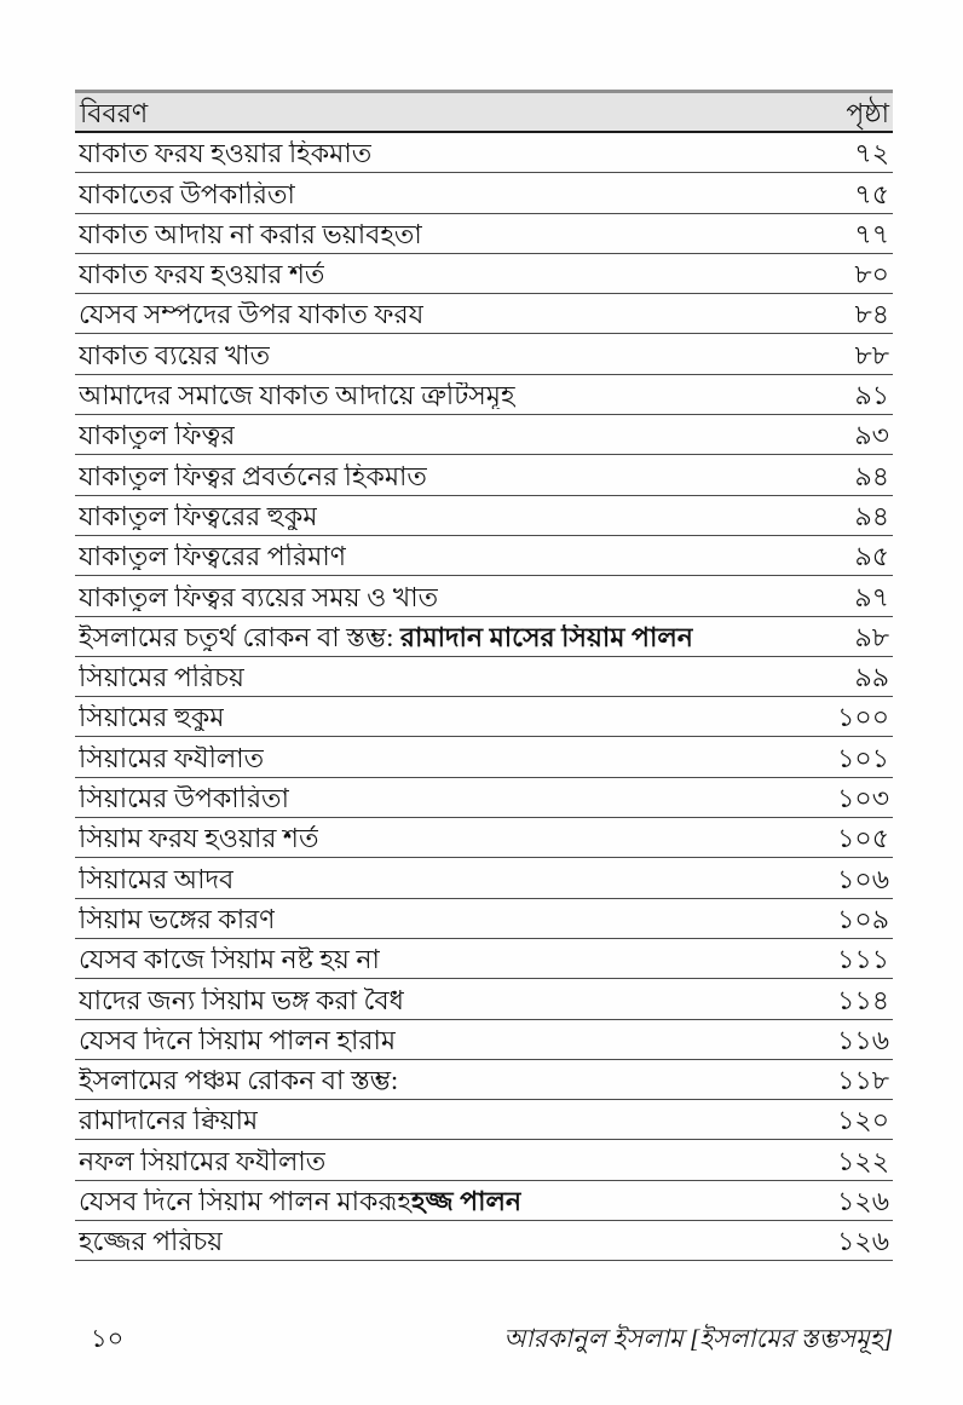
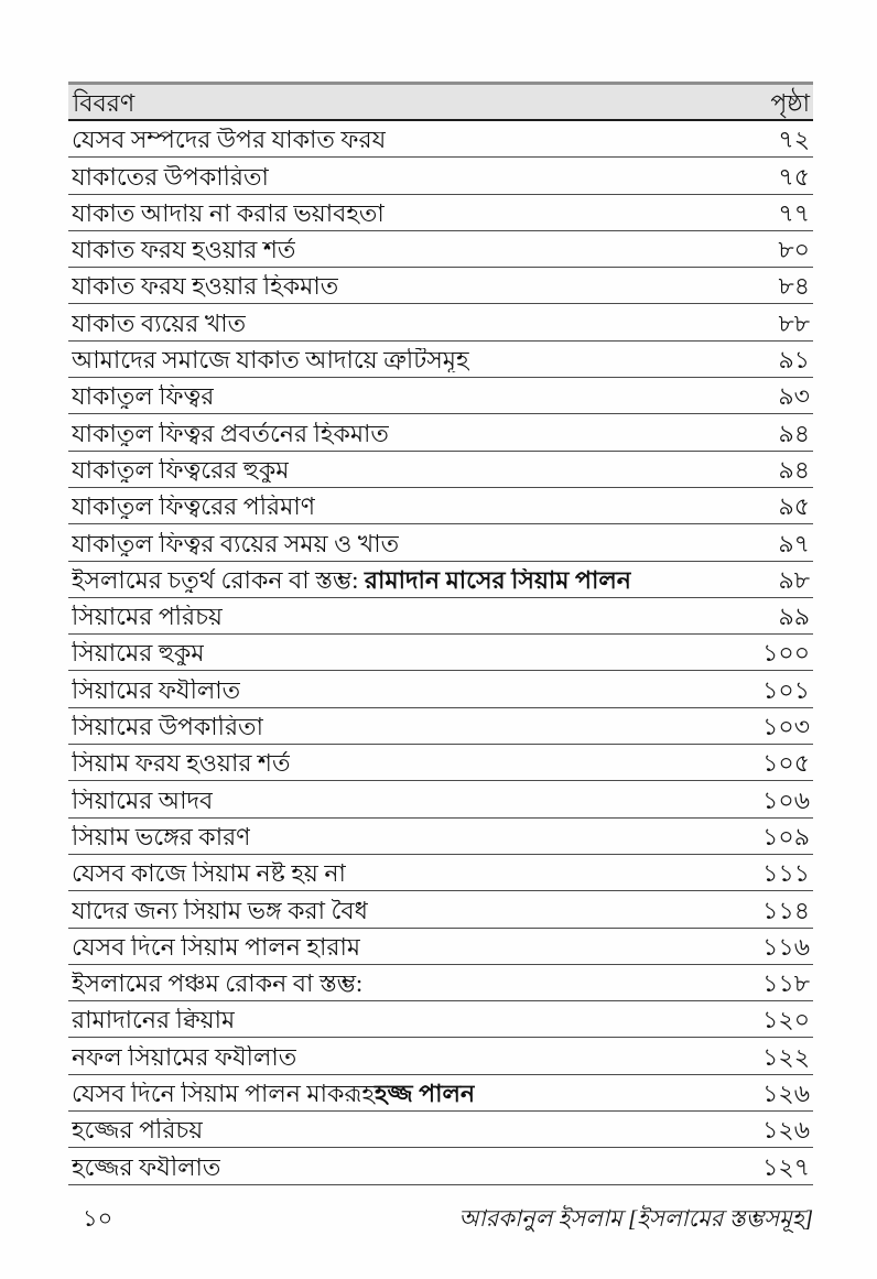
  বিবরণ
  পৃষ্ঠা
- যাকাত ফরয হওয়ার হিকমাত
+ যেসব সম্পদের উপর যাকাত ফরয
  ৭২
  যাকাতের উপকারিতা
  ৭৫
  যাকাত আদায় না করার ভয়াবহতা
  ৭৭
  যাকাত ফরয হওয়ার শর্ত
  ৮০
- যেসব সম্পদের উপর যাকাত ফরয
+ যাকাত ফরয হওয়ার হিকমাত
  ৮৪
  যাকাত ব্যয়ের খাত
  ৮৮
  আমাদের সমাজে যাকাত আদায়ে ত্রুটিসমূহ
  ৯১
  যাকাতুল ফিত্বর
  ৯৩
  যাকাতুল ফিত্বর প্রবর্তনের হিকমাত
  ৯৪
  যাকাতুল ফিত্বরের হুকুম
  ৯৪
  যাকাতুল ফিত্বরের পরিমাণ
  ৯৫
  যাকাতুল ফিত্বর ব্যয়ের সময় ও খাত
  ৯৭
  ইসলামের চতুর্থ রোকন বা স্তম্ভ: রামাদান মাসের সিয়াম পালন
  ৯৮
  সিয়ামের পরিচয়
  ৯৯
  সিয়ামের হুকুম
  ১০০
  সিয়ামের ফযীলাত
  ১০১
  সিয়ামের উপকারিতা
  ১০৩
  সিয়াম ফরয হওয়ার শর্ত
  ১০৫
  সিয়ামের আদব
  ১০৬
  সিয়াম ভঙ্গের কারণ
  ১০৯
  যেসব কাজে সিয়াম নষ্ট হয় না
  ১১১
  যাদের জন্য সিয়াম ভঙ্গ করা বৈধ
  ১১৪
  যেসব দিনে সিয়াম পালন হারাম
  ১১৬
  ইসলামের পঞ্চম রোকন বা স্তম্ভ:
  ১১৮
  রামাদানের ক্বিয়াম
  ১২০
  নফল সিয়ামের ফযীলাত
  ১২২
  যেসব দিনে সিয়াম পালন মাকরূহহজ্জ পালন
  ১২৬
  হজ্জের পরিচয়
  ১২৬
+ হজ্জের ফযীলাত
+ ১২৭
  ১০
  আরকানুল ইসলাম [ইসলামের স্তম্ভসমূহ]
